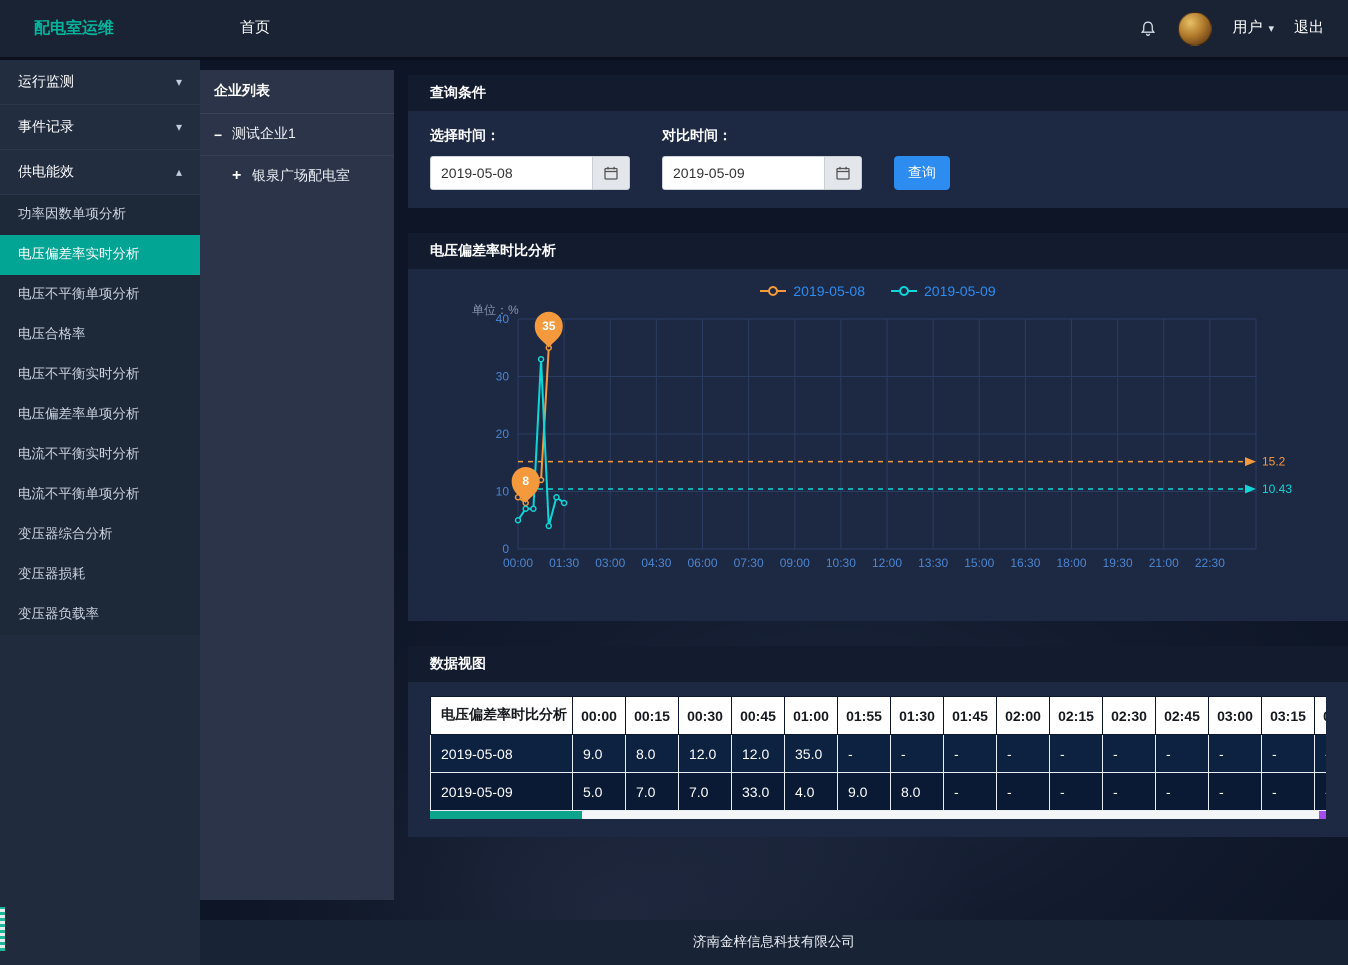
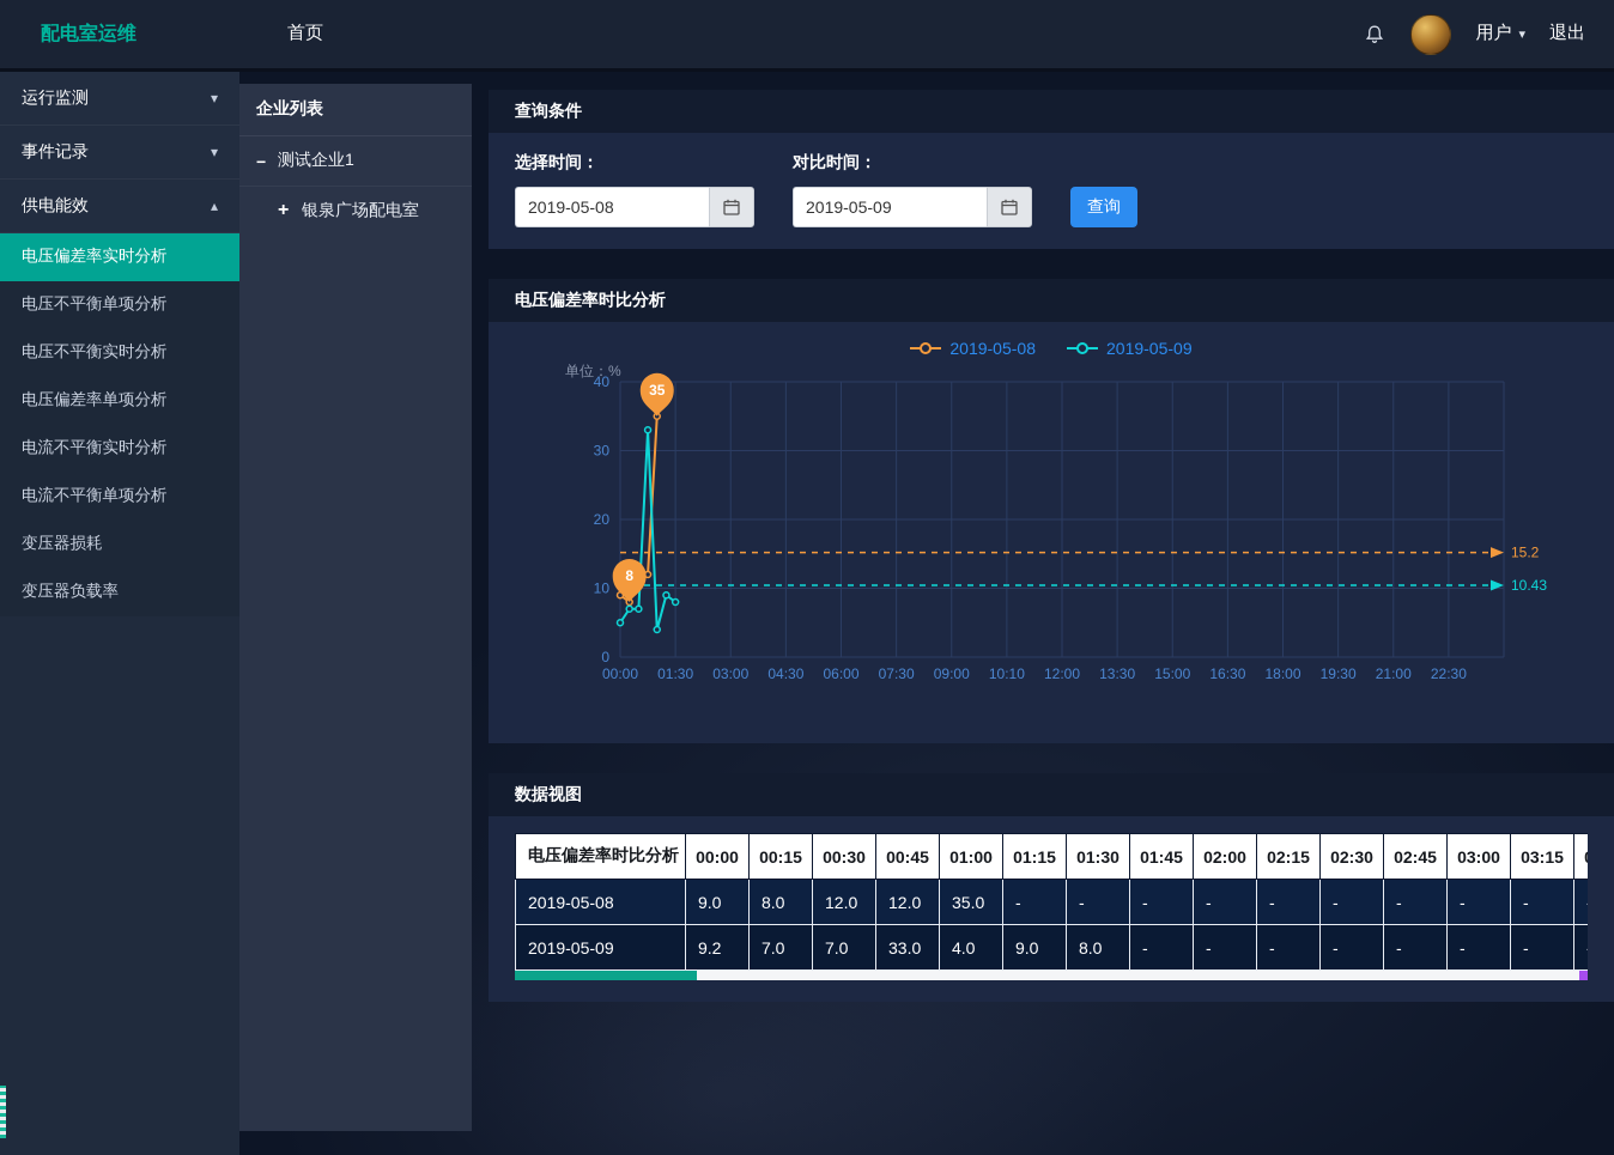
  配电室运维
  首页
  用户
  ▾
  退出
  运行监测
  ▾
  事件记录
  ▾
  供电能效
  ▴
- 功率因数单项分析
  电压偏差率实时分析
  电压不平衡单项分析
- 电压合格率
  电压不平衡实时分析
  电压偏差率单项分析
  电流不平衡实时分析
  电流不平衡单项分析
- 变压器综合分析
  变压器损耗
  变压器负载率
  企业列表
  −
  测试企业1
  +
  银泉广场配电室
  查询条件
  选择时间：
  2019-05-08
  对比时间：
  2019-05-09
  查询
  电压偏差率时比分析
  2019-05-08
  2019-05-09
  单位：%
  0
  10
  20
  30
  40
  00:00
  01:30
  03:00
  04:30
  06:00
  07:30
  09:00
- 10:30
+ 10:10
  12:00
  13:30
  15:00
  16:30
  18:00
  19:30
  21:00
  22:30
  15.2
  10.43
  35
  8
  数据视图
- 电压偏差率时比分析	00:00	00:15	00:30	00:45	01:00	01:55	01:30	01:45	02:00	02:15	02:30	02:45	03:00	03:15
+ 电压偏差率时比分析	00:00	00:15	00:30	00:45	01:00	01:15	01:30	01:45	02:00	02:15	02:30	02:45	03:00	03:15
  2019-05-08	9.0	8.0	12.0	12.0	35.0	-	-	-	-	-	-	-	-	-
- 2019-05-09	5.0	7.0	7.0	33.0	4.0	9.0	8.0	-	-	-	-	-	-	-
+ 2019-05-09	9.2	7.0	7.0	33.0	4.0	9.0	8.0	-	-	-	-	-	-	-
- 济南金梓信息科技有限公司
